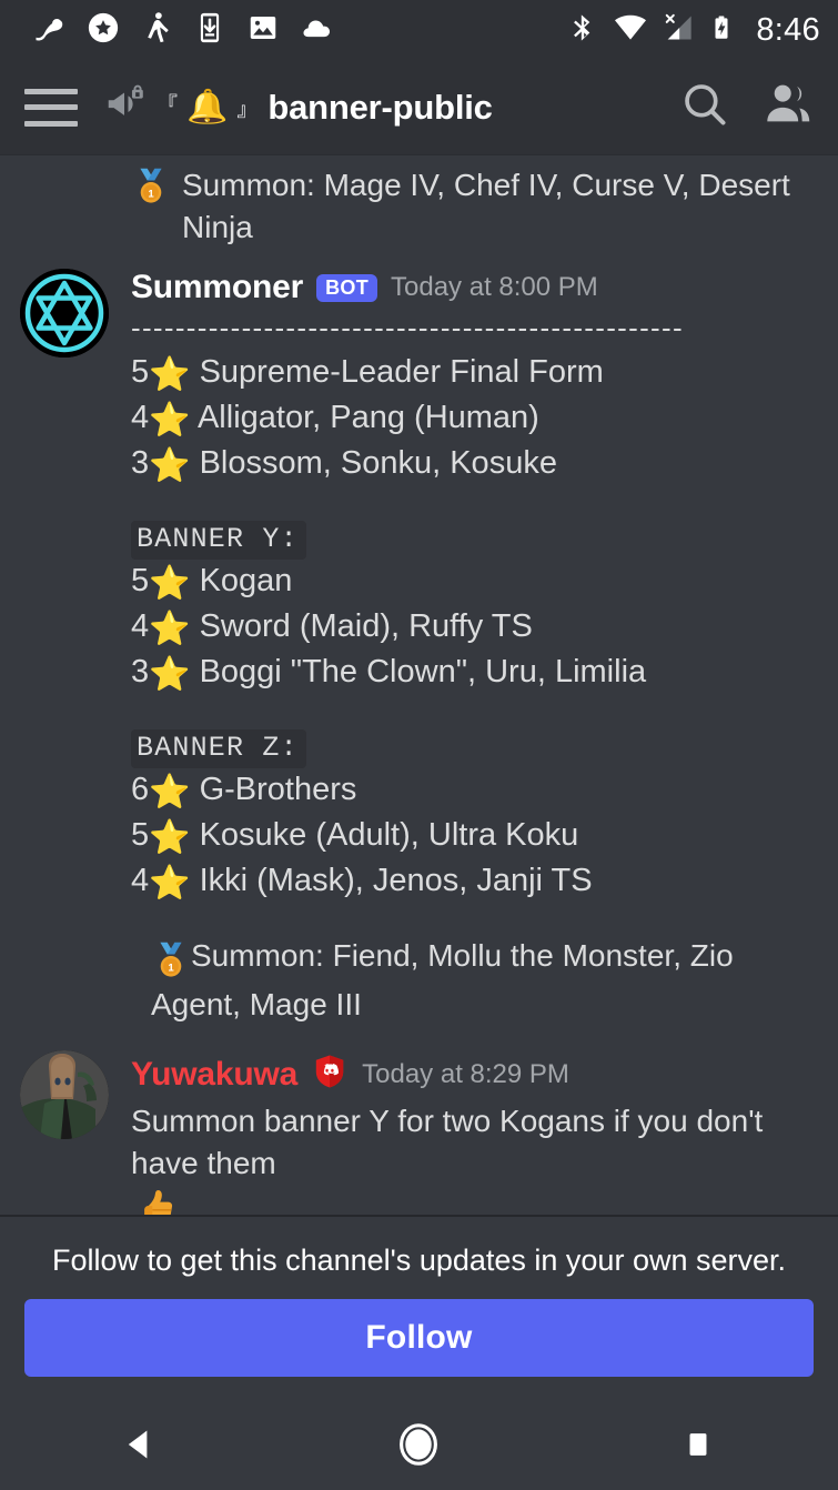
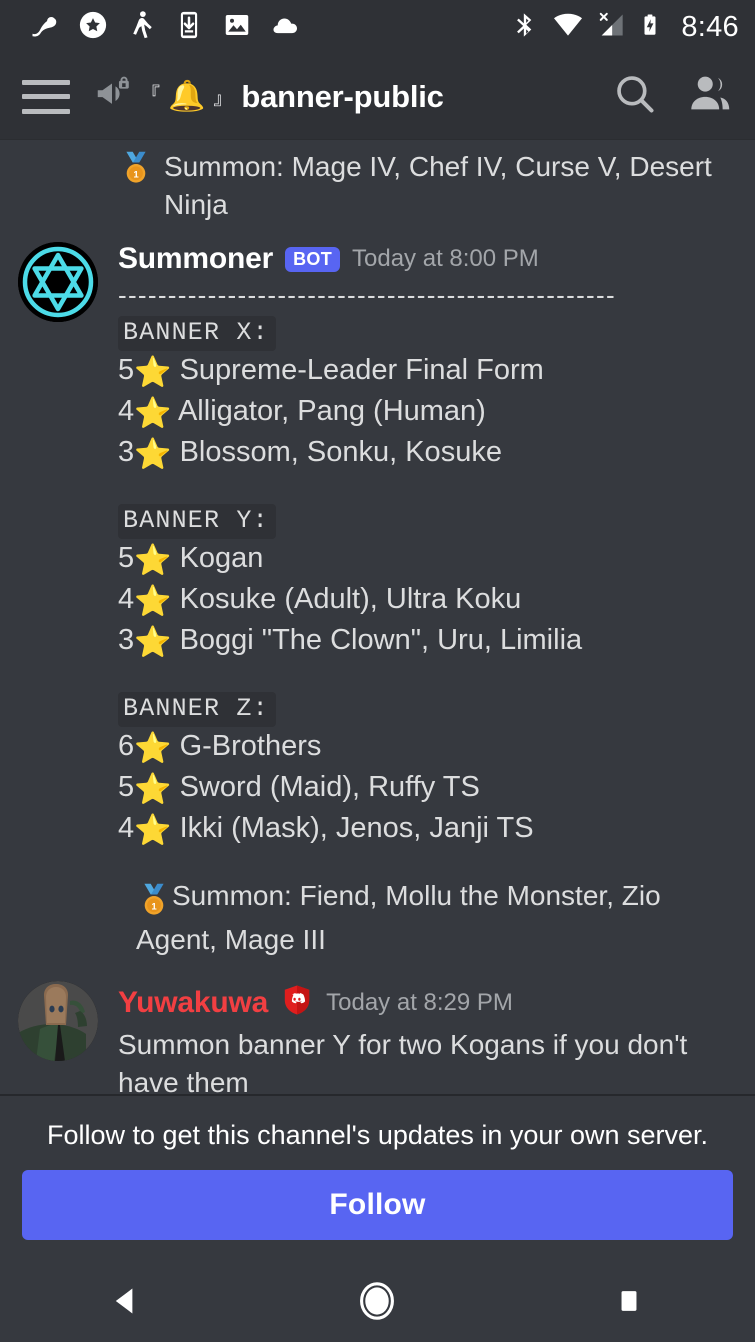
  8:46
  『
  🔔
  』
  banner-public
  1
  Summon: Mage IV, Chef IV, Curse V, Desert Ninja
  Summoner
  BOT
  Today at 8:00 PM
  --------------------------------------------------
+ BANNER X:
  5⭐ Supreme-Leader Final Form
  4⭐ Alligator, Pang (Human)
  3⭐ Blossom, Sonku, Kosuke
  BANNER Y:
  5⭐ Kogan
- 4⭐ Sword (Maid), Ruffy TS
+ 4⭐ Kosuke (Adult), Ultra Koku
  3⭐ Boggi "The Clown", Uru, Limilia
  BANNER Z:
  6⭐ G-Brothers
- 5⭐ Kosuke (Adult), Ultra Koku
+ 5⭐ Sword (Maid), Ruffy TS
  4⭐ Ikki (Mask), Jenos, Janji TS
  1
  Summon: Fiend, Mollu the Monster, Zio Agent, Mage III
  Yuwakuwa
  Today at 8:29 PM
  Summon banner Y for two Kogans if you don't have them
  Follow to get this channel's updates in your own server.
  Follow
